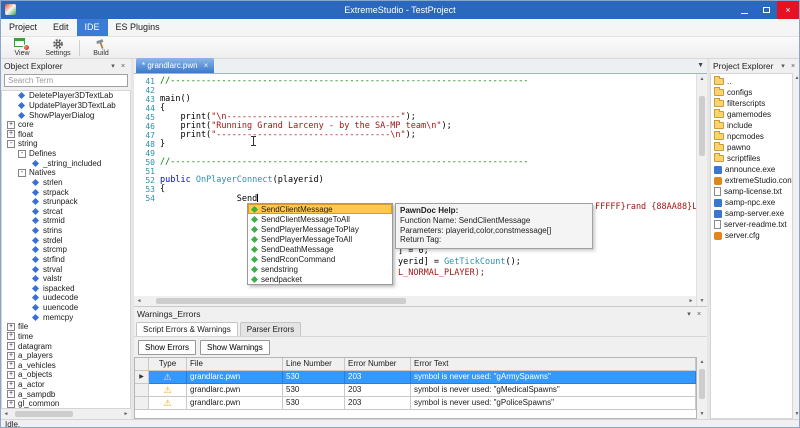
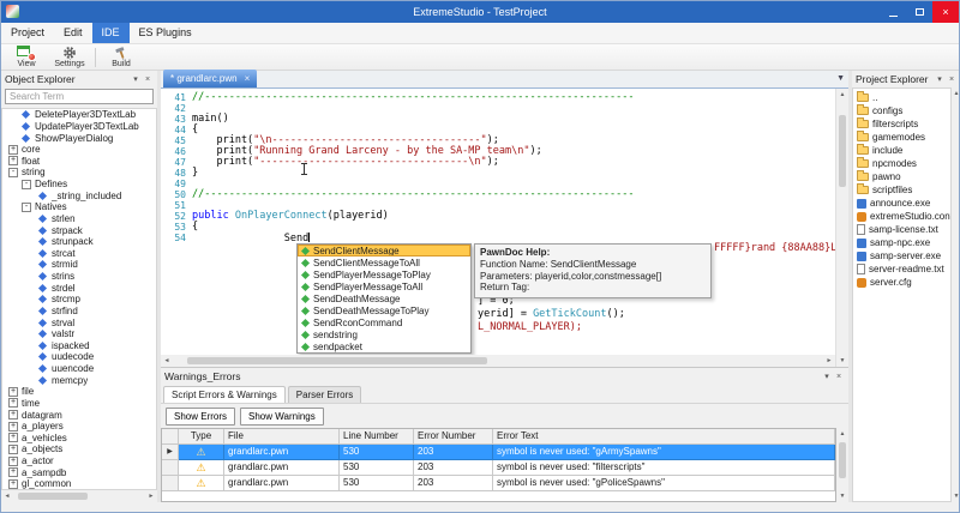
  ExtremeStudio - TestProject
  ×
  Project
  Edit
  IDE
  ES Plugins
  Object Explorer
  Search Term
  DeletePlayer3DTextLab
  UpdatePlayer3DTextLab
  ShowPlayerDialog
  core
  float
  string
  Defines
  _string_included
  Natives
  strlen
  strpack
  strunpack
  strcat
  strmid
  strins
  strdel
  strcmp
  strfind
  strval
  valstr
  ispacked
  uudecode
  uuencode
  memcpy
  file
  time
  datagram
  a_players
  a_vehicles
  a_objects
  a_actor
  a_sampdb
  gl_common
  * grandlarc.pwn
  ×
  41
  42
  43
  44
  45
  46
  47
  48
  49
  50
  51
  52
  53
  54
  //----------------------------------------------------------------------
  main()
  {
  print("\n----------------------------------");
  print("Running Grand Larceny - by the SA-MP team\n");
  print("----------------------------------\n");
  }
  //----------------------------------------------------------------------
  public OnPlayerConnect(playerid)
  {
  Send
  ] = 0;
  yerid] = GetTickCount();
  L_NORMAL_PLAYER);
  SendClientMessage
  SendClientMessageToAll
  SendPlayerMessageToPlay
  SendPlayerMessageToAll
  SendDeathMessage
+ SendDeathMessageToPlay
  SendRconCommand
  sendstring
  sendpacket
  PawnDoc Help:
  Function Name: SendClientMessage
  Parameters: playerid,color,constmessage[]
  Return Tag:
  Warnings_Errors
  Script Errors & Warnings
  Parser Errors
  Show Errors
  Show Warnings
  Type
  File
  Line Number
  Error Number
  Error Text
  ⚠
  grandlarc.pwn
  530
  203
  symbol is never used: "gArmySpawns"
  ⚠
  grandlarc.pwn
  530
  203
- symbol is never used: "gMedicalSpawns"
+ symbol is never used: "filterscripts"
  ⚠
  grandlarc.pwn
  530
  203
  symbol is never used: "gPoliceSpawns"
  Project Explorer
  ..
  configs
  filterscripts
  gamemodes
  include
  npcmodes
  pawno
  scriptfiles
  announce.exe
  extremeStudio.con
  samp-license.txt
  samp-npc.exe
  samp-server.exe
  server-readme.txt
  server.cfg
- Idle.
